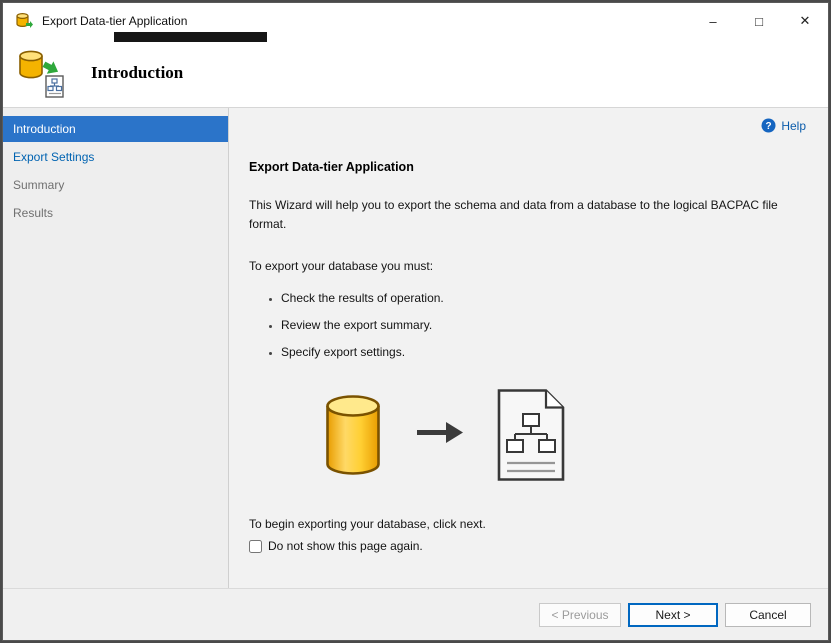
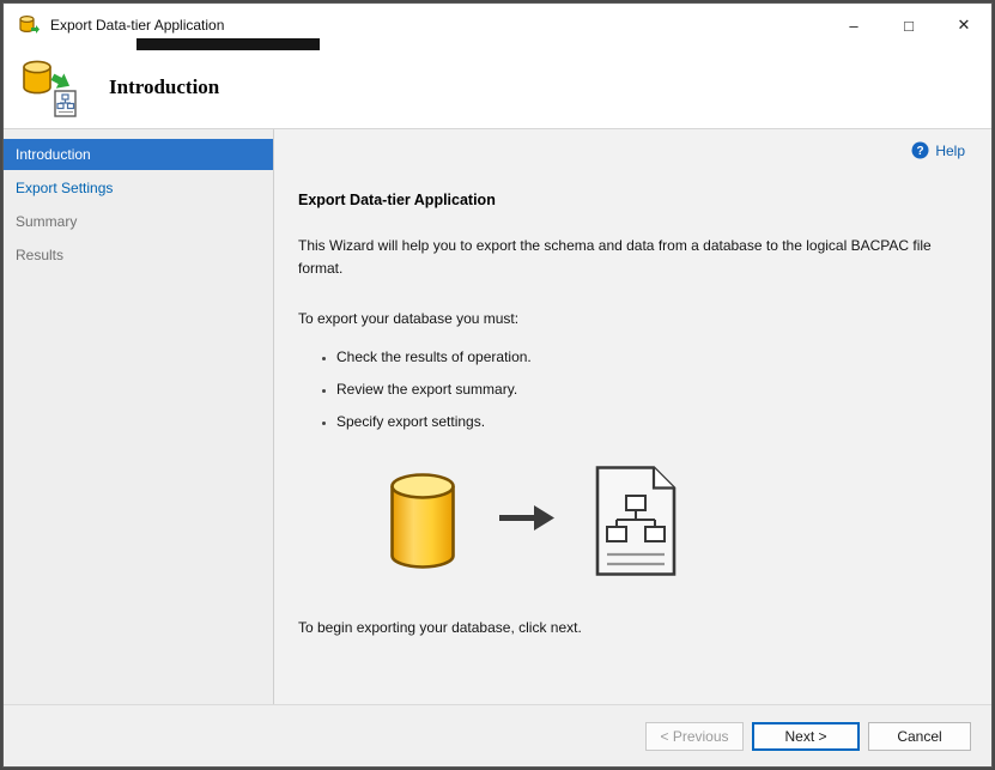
  Export Data-tier Application
  –
  □
  ✕
  Introduction
  Introduction
  Export Settings
  Summary
  Results
  ?
  Help
  Export Data-tier Application
  This Wizard will help you to export the schema and data from a database to the logical BACPAC file format.
  To export your database you must:
  Check the results of operation.
  Review the export summary.
  Specify export settings.
  To begin exporting your database, click next.
- Do not show this page again.
  < Previous
  Next >
  Cancel
